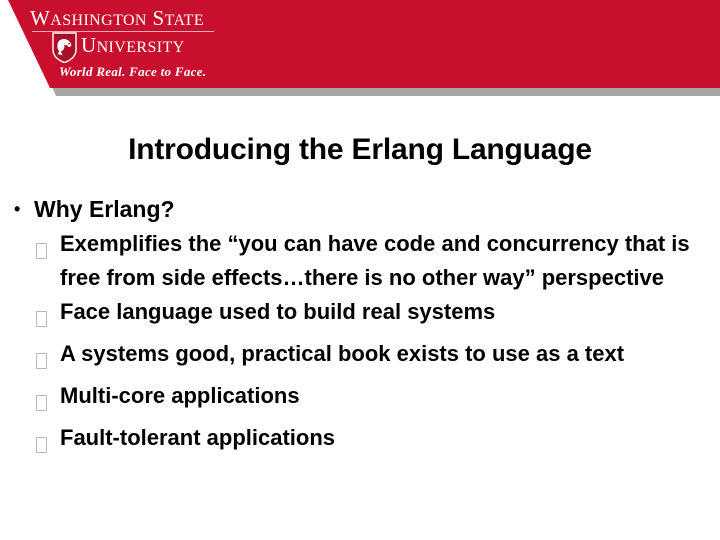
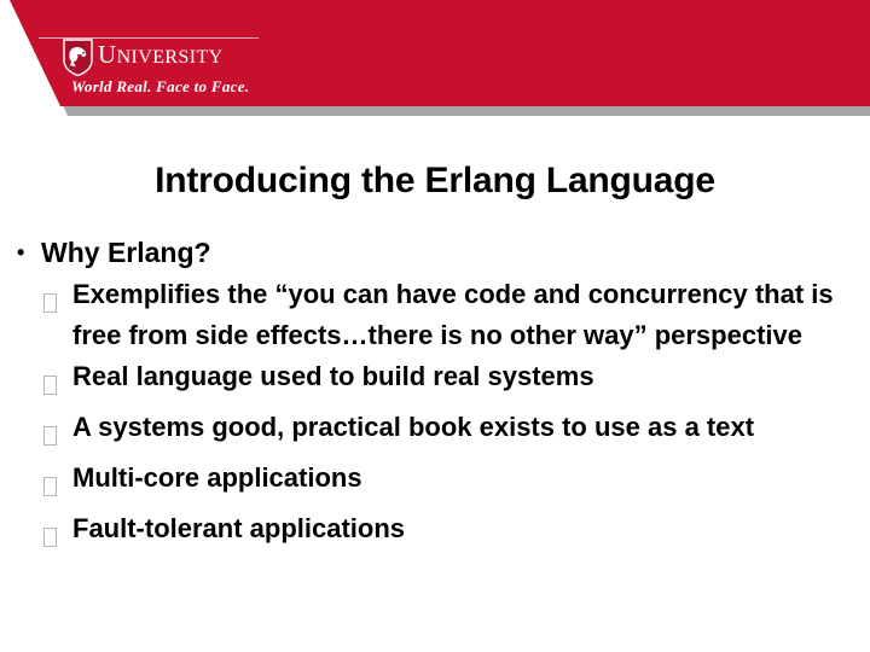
- WASHINGTON STATE
  UNIVERSITY
  World Real. Face to Face.
  Introducing the Erlang Language
  •
  Why Erlang?
  Exemplifies the “you can have code and concurrency that is free from side effects…there is no other way” perspective
- Face language used to build real systems
+ Real language used to build real systems
  A systems good, practical book exists to use as a text
  Multi-core applications
  Fault-tolerant applications
